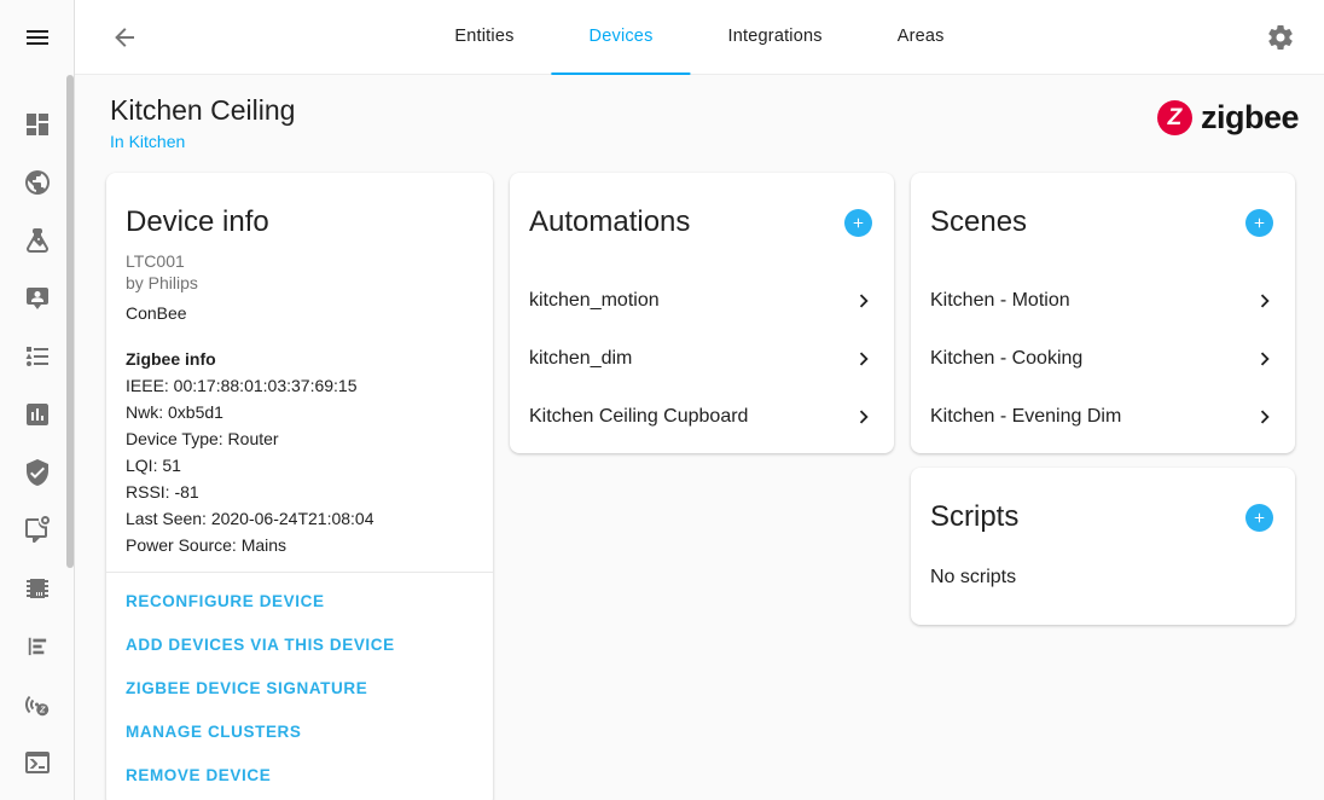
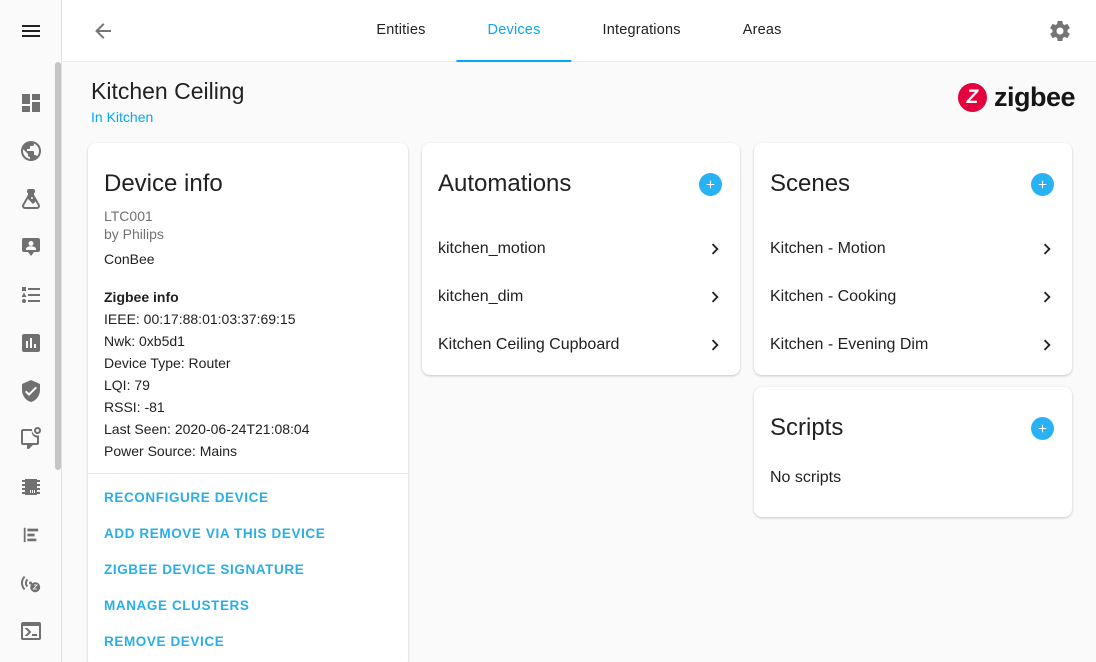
  Z
  Entities
  Devices
  Integrations
  Areas
  Kitchen Ceiling
  In Kitchen
  Z
  zigbee
  Device info
  LTC001
  by Philips
  ConBee
  Zigbee info
  IEEE: 00:17:88:01:03:37:69:15
  Nwk: 0xb5d1
  Device Type: Router
- LQI: 51
+ LQI: 79
  RSSI: -81
  Last Seen: 2020-06-24T21:08:04
  Power Source: Mains
  RECONFIGURE DEVICE
- ADD DEVICES VIA THIS DEVICE
+ ADD REMOVE VIA THIS DEVICE
  ZIGBEE DEVICE SIGNATURE
  MANAGE CLUSTERS
  REMOVE DEVICE
  Automations
  kitchen_motion
  kitchen_dim
  Kitchen Ceiling Cupboard
  Scenes
  Kitchen - Motion
  Kitchen - Cooking
  Kitchen - Evening Dim
  Scripts
  No scripts
